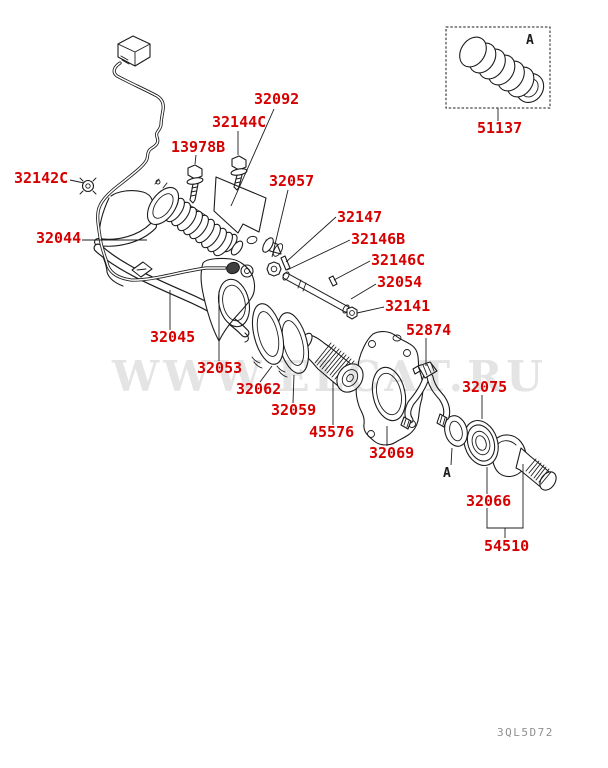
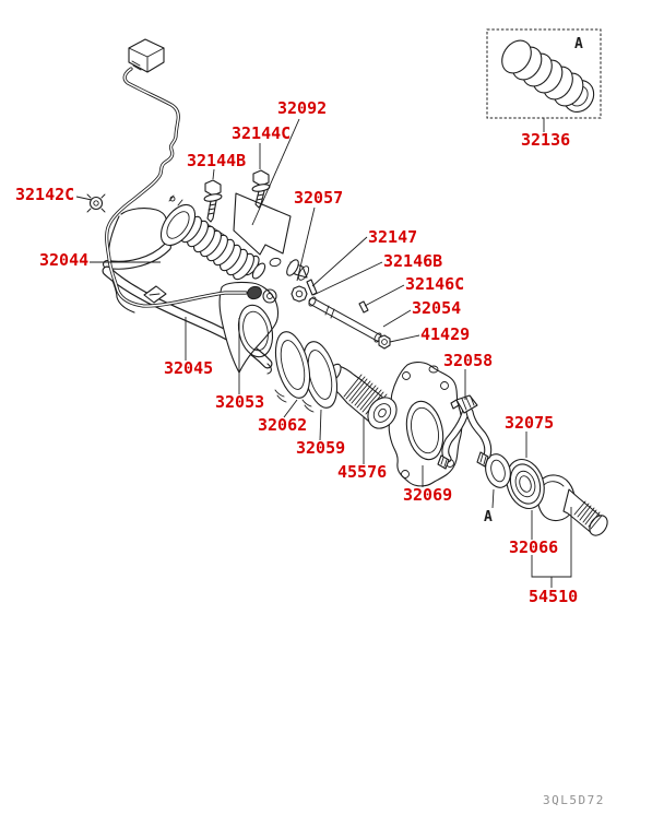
- WWW.ELCAT.RU
  32142C
  32044
- 13978B
+ 32144B
  32144C
  32092
  32057
- 51137
+ 32136
  32147
  32146B
  32146C
  32054
- 32141
+ 41429
  32045
  32053
  32062
  32059
  45576
- 52874
+ 32058
  32069
  32075
  32066
  54510
  A
  A
  3QL5D72
